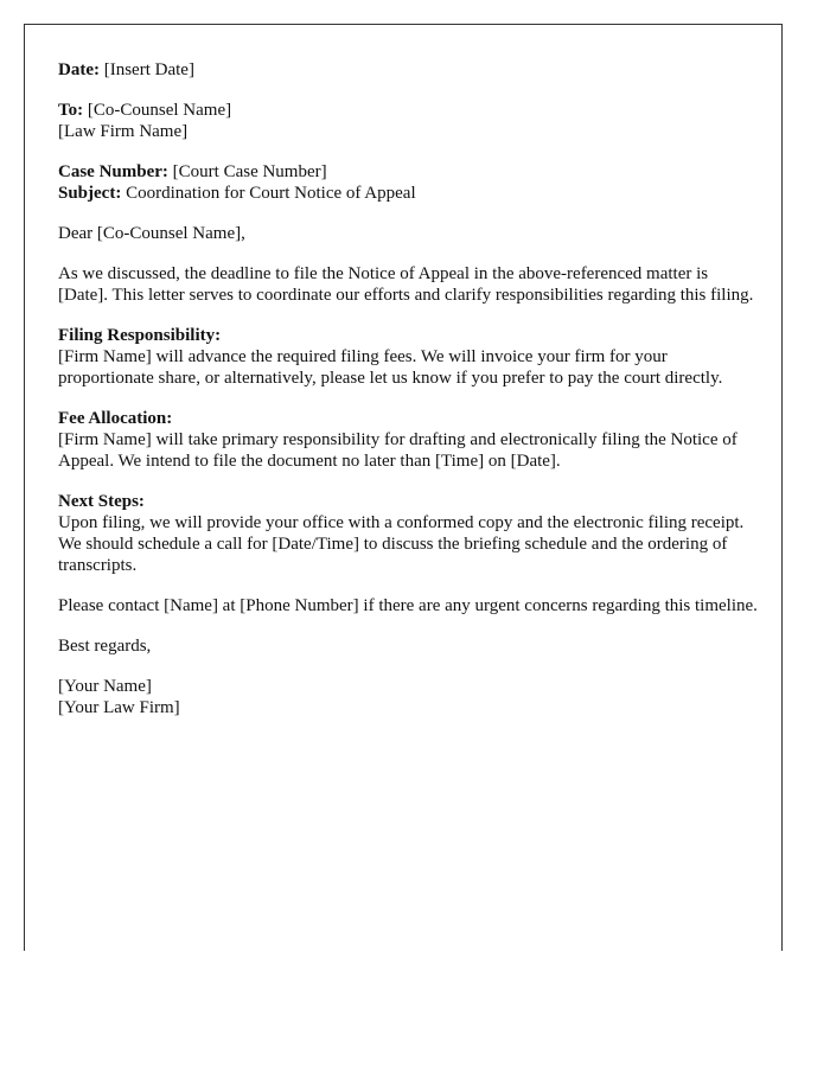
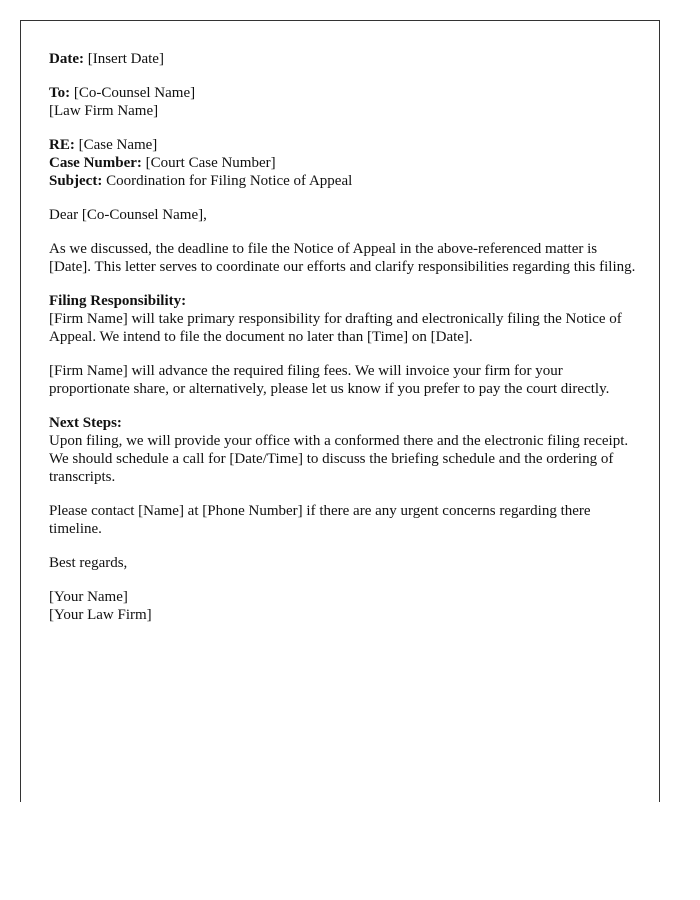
  Date: [Insert Date]
  To: [Co-Counsel Name]
  [Law Firm Name]
+ RE: [Case Name]
  Case Number: [Court Case Number]
- Subject: Coordination for Court Notice of Appeal
+ Subject: Coordination for Filing Notice of Appeal
  Dear [Co-Counsel Name],
  As we discussed, the deadline to file the Notice of Appeal in the above-referenced matter is [Date]. This letter serves to coordinate our efforts and clarify responsibilities regarding this filing.
  Filing Responsibility:
- [Firm Name] will advance the required filing fees. We will invoice your firm for your proportionate share, or alternatively, please let us know if you prefer to pay the court directly.
+ [Firm Name] will take primary responsibility for drafting and electronically filing the Notice of Appeal. We intend to file the document no later than [Time] on [Date].
- Fee Allocation:
- [Firm Name] will take primary responsibility for drafting and electronically filing the Notice of Appeal. We intend to file the document no later than [Time] on [Date].
+ [Firm Name] will advance the required filing fees. We will invoice your firm for your proportionate share, or alternatively, please let us know if you prefer to pay the court directly.
  Next Steps:
- Upon filing, we will provide your office with a conformed copy and the electronic filing receipt. We should schedule a call for [Date/Time] to discuss the briefing schedule and the ordering of transcripts.
+ Upon filing, we will provide your office with a conformed there and the electronic filing receipt. We should schedule a call for [Date/Time] to discuss the briefing schedule and the ordering of transcripts.
- Please contact [Name] at [Phone Number] if there are any urgent concerns regarding this timeline.
+ Please contact [Name] at [Phone Number] if there are any urgent concerns regarding there timeline.
  Best regards,
  [Your Name]
  [Your Law Firm]
